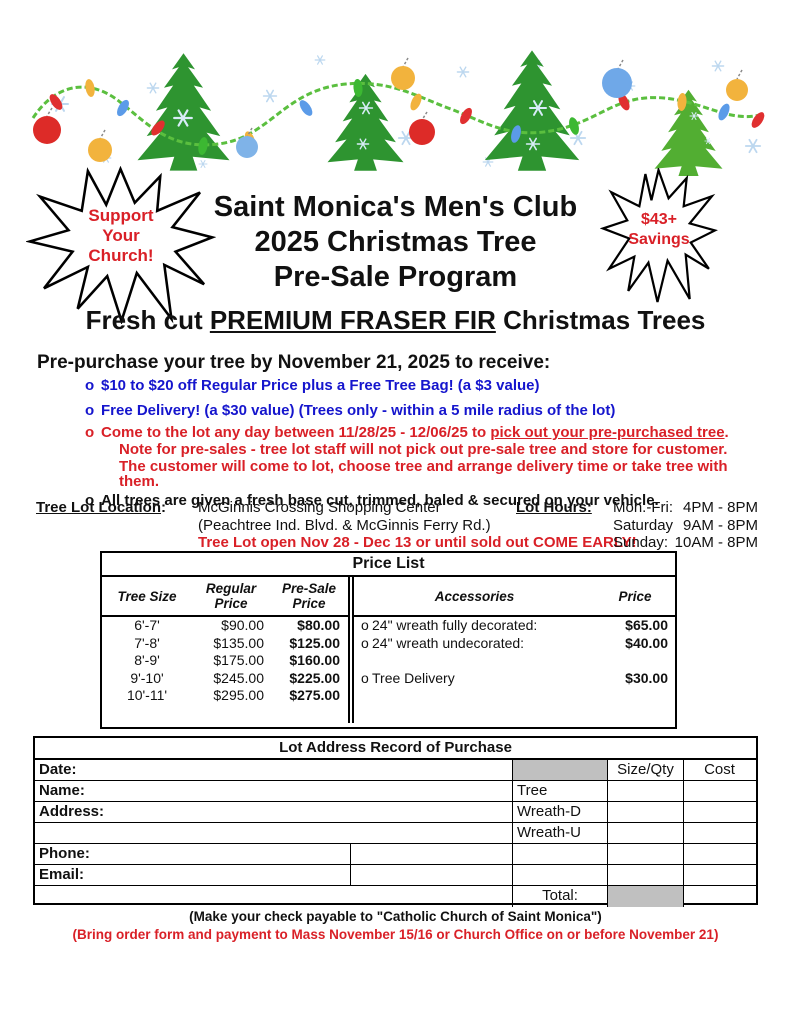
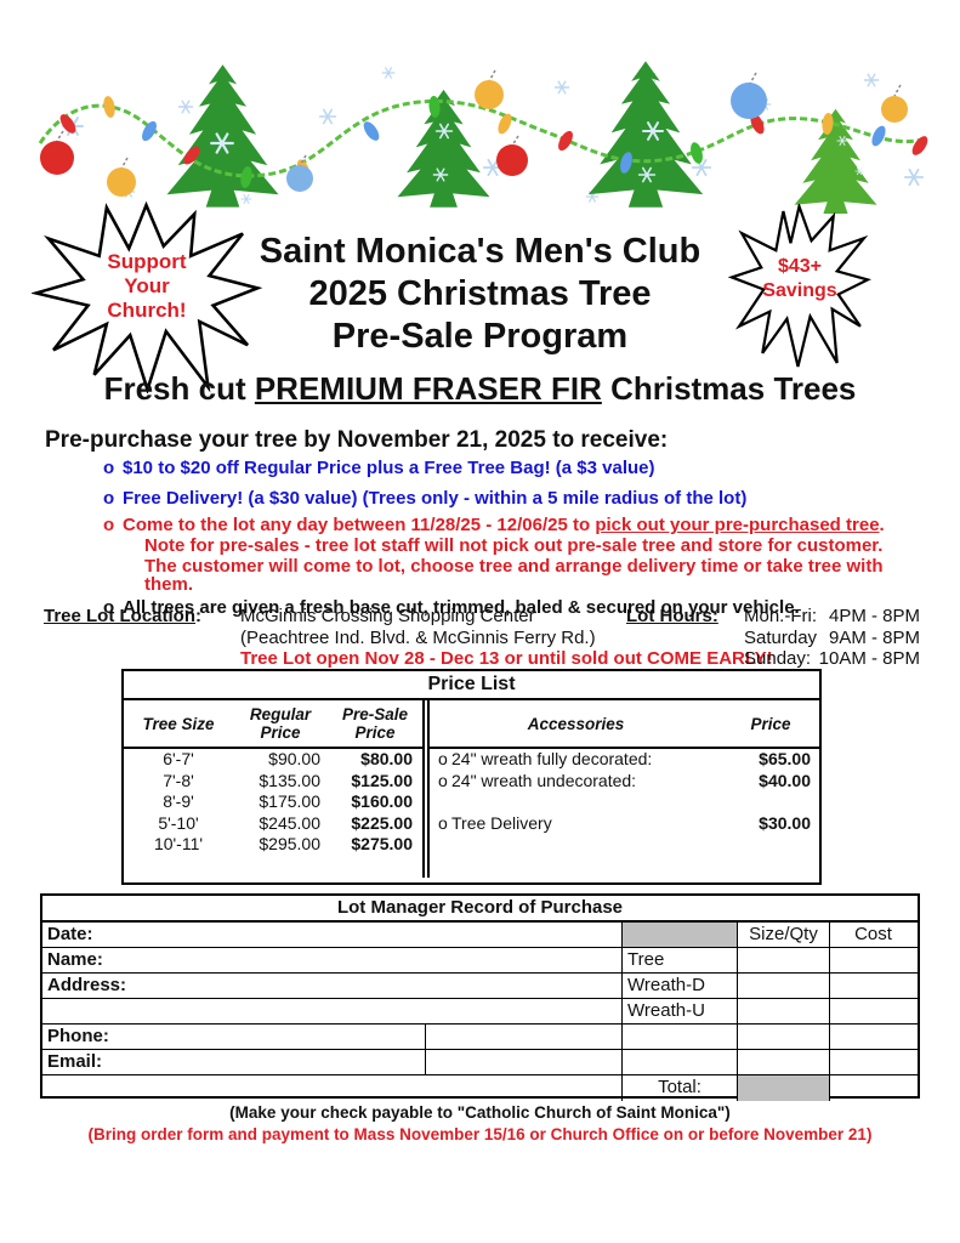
  Support
  Your
  Church!
  $43+
  Savings
  Saint Monica's Men's Club
  2025 Christmas Tree
  Pre-Sale Program
  Fresh cut PREMIUM FRASER FIR Christmas Trees
  Pre-purchase your tree by November 21, 2025 to receive:
  o
  $10 to $20 off Regular Price plus a Free Tree Bag! (a $3 value)
  o
  Free Delivery! (a $30 value) (Trees only - within a 5 mile radius of the lot)
  o
  Come to the lot any day between 11/28/25 - 12/06/25 to pick out your pre-purchased tree.
  Note for pre-sales - tree lot staff will not pick out pre-sale tree and store for customer.
  The customer will come to lot, choose tree and arrange delivery time or take tree with them.
  o
  All trees are given a fresh base cut, trimmed, baled & secured on your vehicle.
  Tree Lot Location:
  McGinnis Crossing Shopping Center
  (Peachtree Ind. Blvd. & McGinnis Ferry Rd.)
  Tree Lot open Nov 28 - Dec 13 or until sold out COME EARLY!
  Lot Hours:
  Mon.-Fri:
  Saturday
  Sunday:
  4PM - 8PM
  9AM - 8PM
  10AM - 8PM
  Price List
  Tree Size
  Regular
  Price
  Pre-Sale
  Price
  6'-7'
  $90.00
  $80.00
  7'-8'
  $135.00
  $125.00
  8'-9'
  $175.00
  $160.00
- 9'-10'
+ 5'-10'
  $245.00
  $225.00
  10'-11'
  $295.00
  $275.00
  Accessories
  Price
  o
  24" wreath fully decorated:
  $65.00
  o
  24" wreath undecorated:
  $40.00
  o
  Tree Delivery
  $30.00
- Lot Address Record of Purchase
+ Lot Manager Record of Purchase
  Date:
  Size/Qty
  Cost
  Name:
  Tree
  Address:
  Wreath-D
  Wreath-U
  Phone:
  Email:
  Total:
  (Make your check payable to "Catholic Church of Saint Monica")
  (Bring order form and payment to Mass November 15/16 or Church Office on or before November 21)
